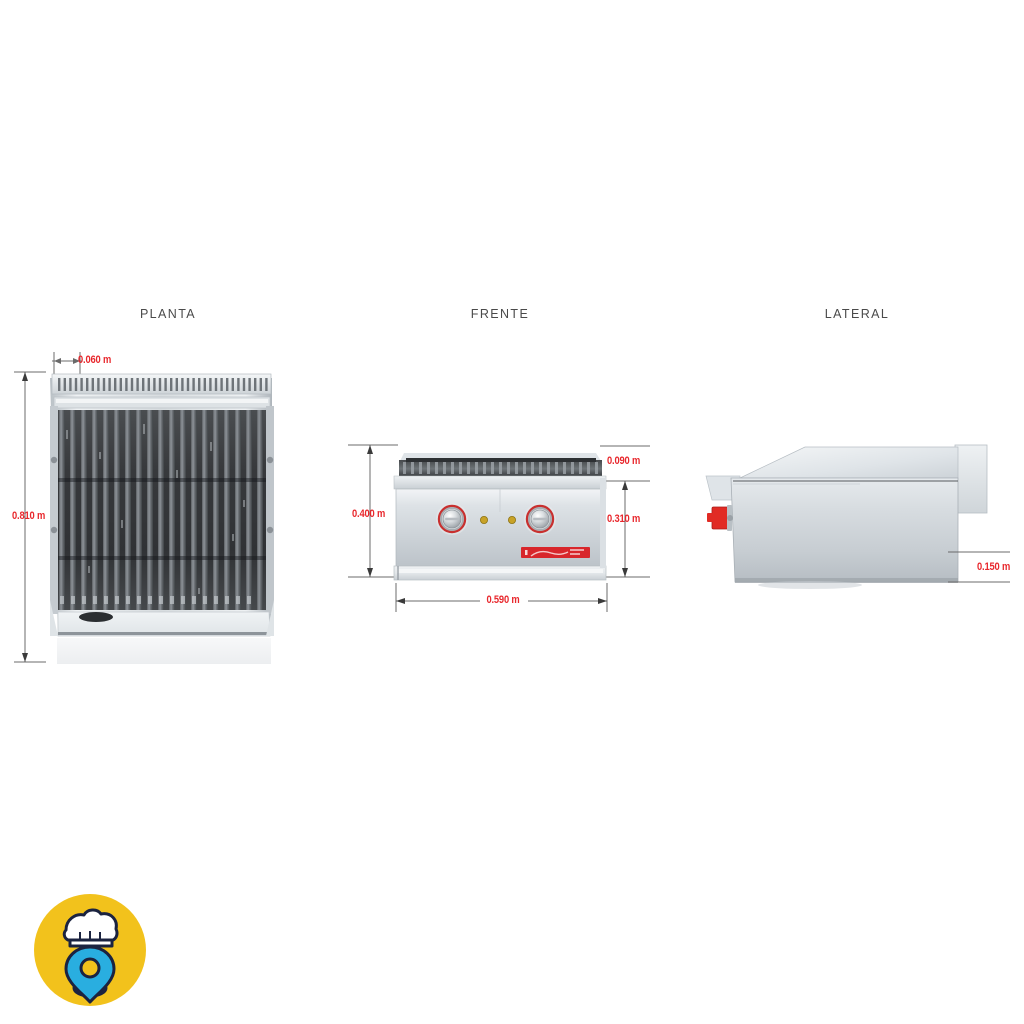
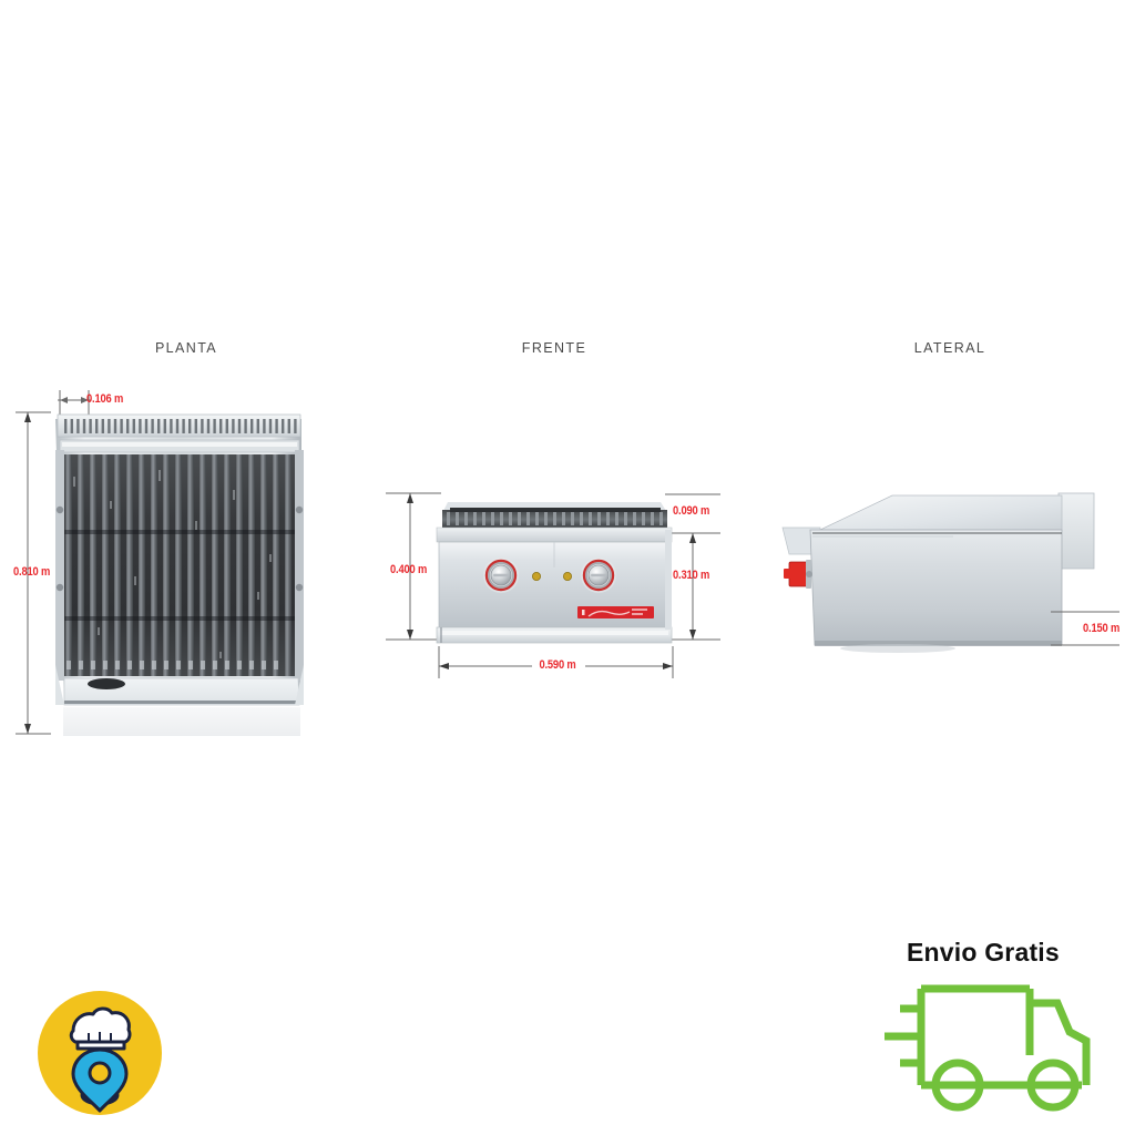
  PLANTA
  FRENTE
  LATERAL
- 0.060 m
+ 0.106 m
  0.810 m
  0.400 m
  0.090 m
  0.310 m
  0.590 m
  0.150 m
+ Envio Gratis
